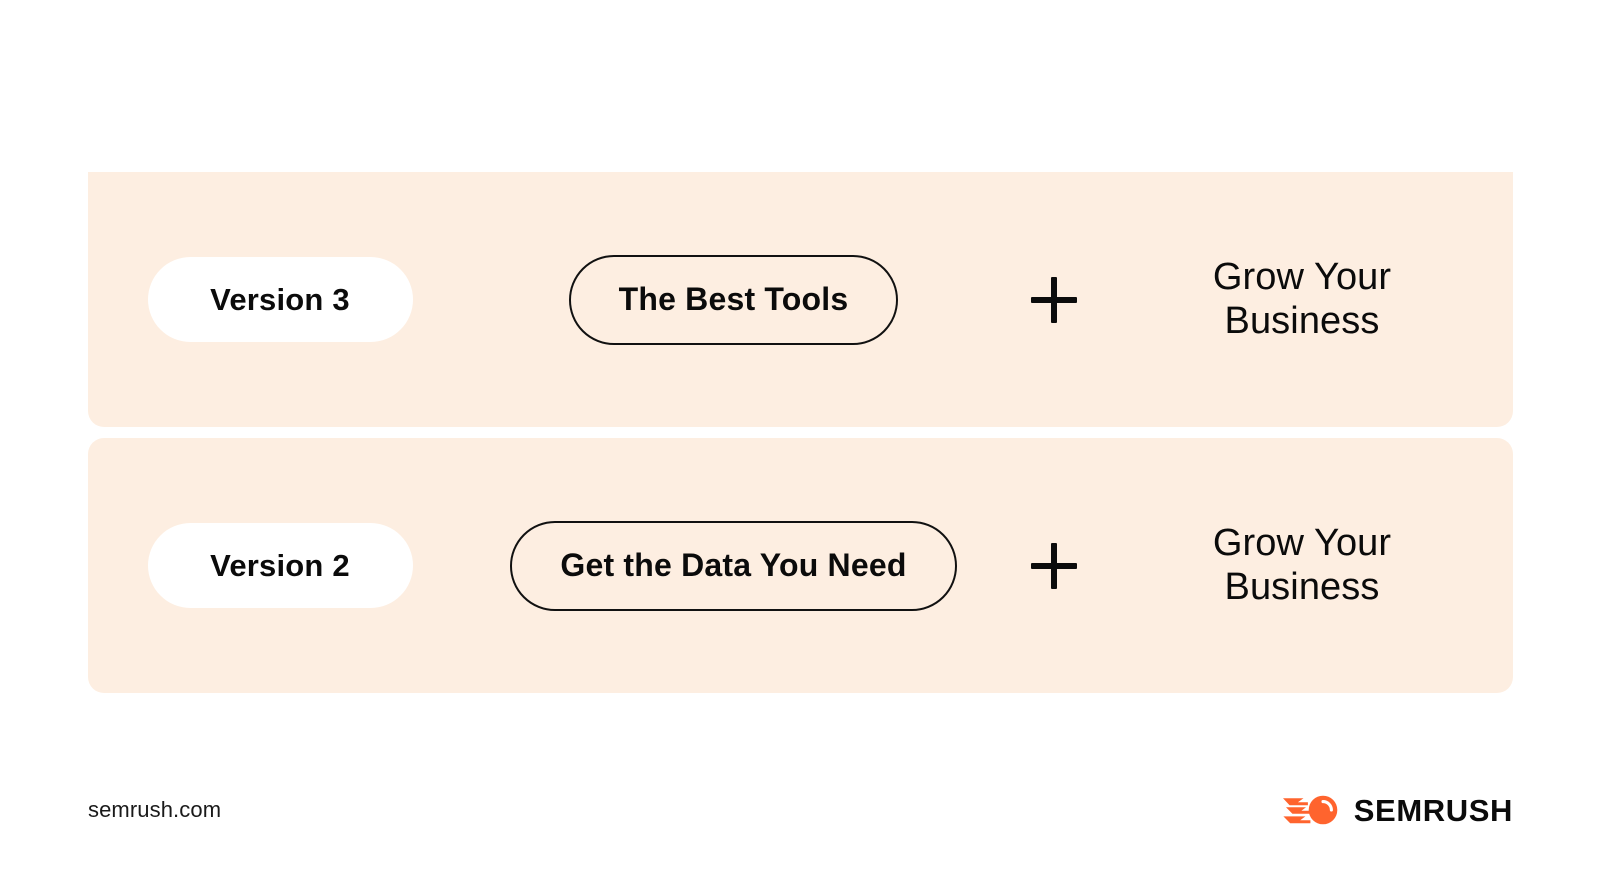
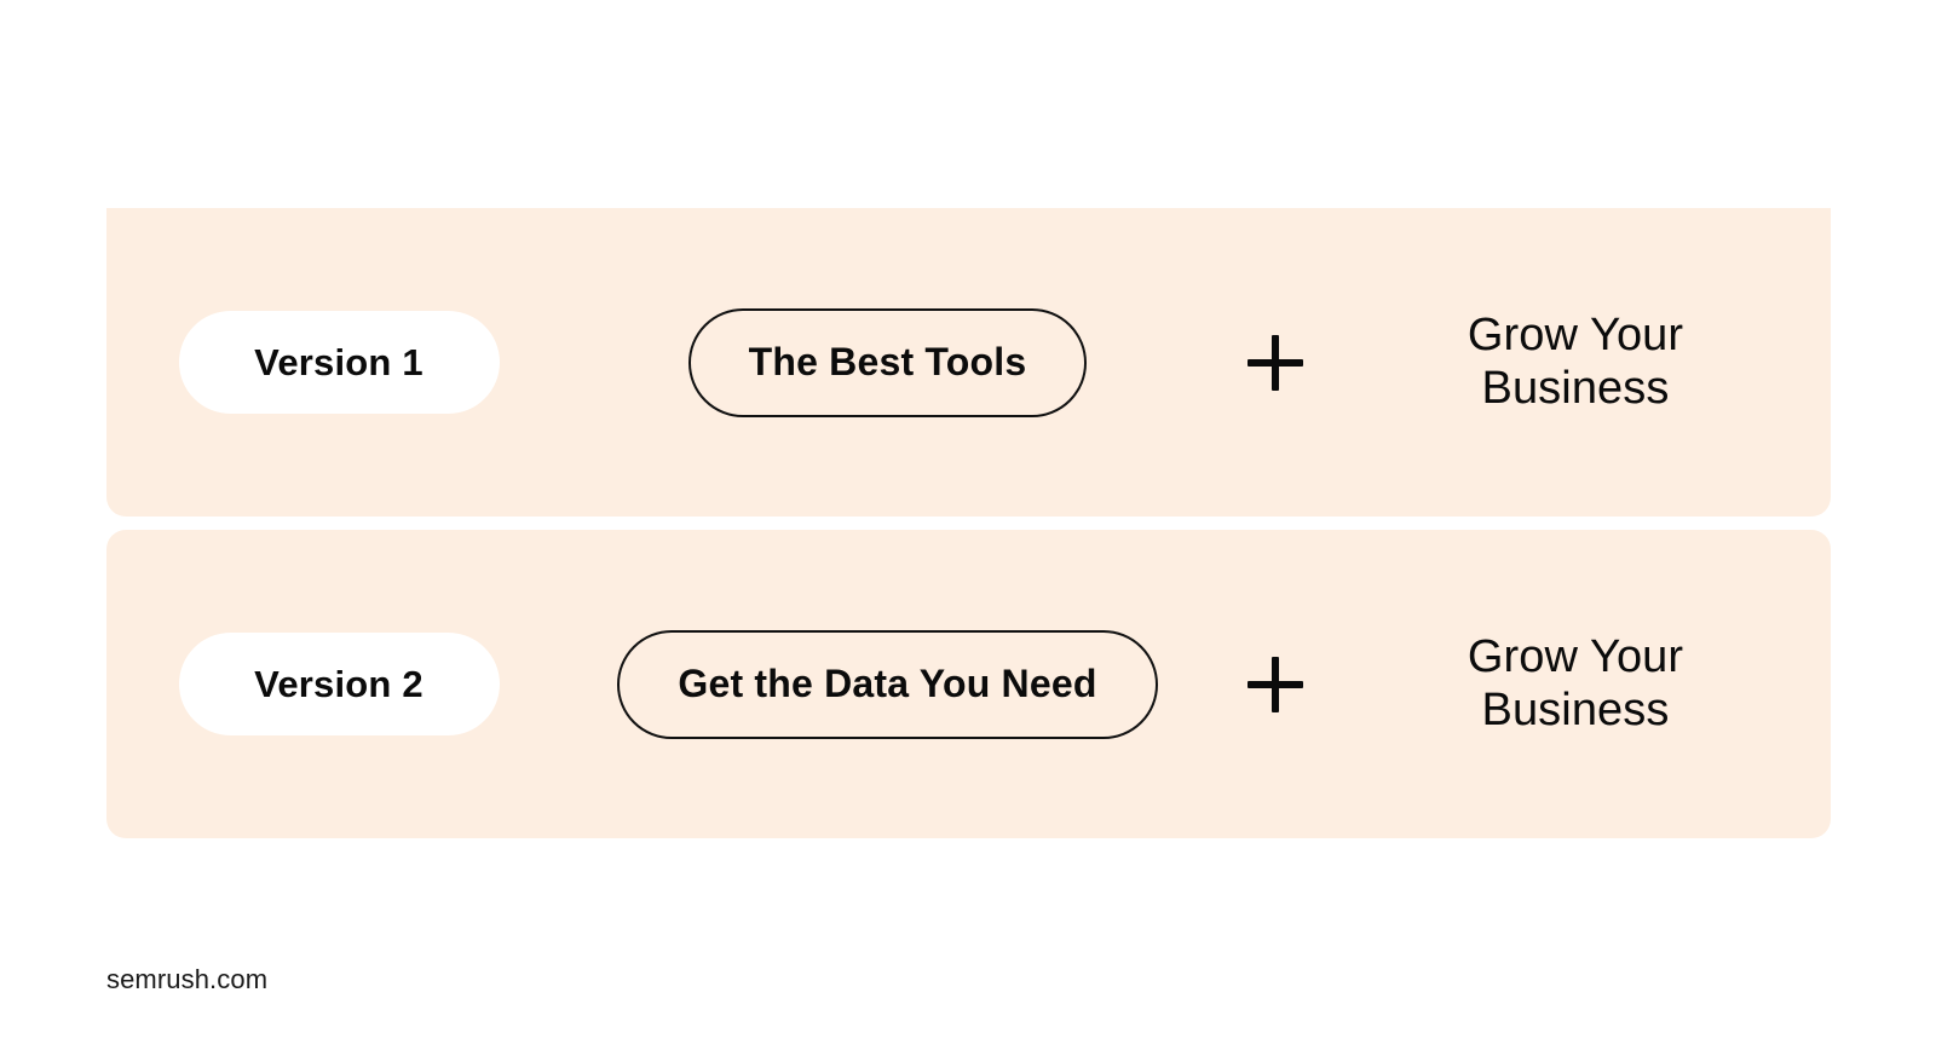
- Version 3
+ Version 1
  The Best Tools
  Grow Your Business
  Version 2
  Get the Data You Need
  Grow Your Business
  semrush.com
- SEMRUSH
